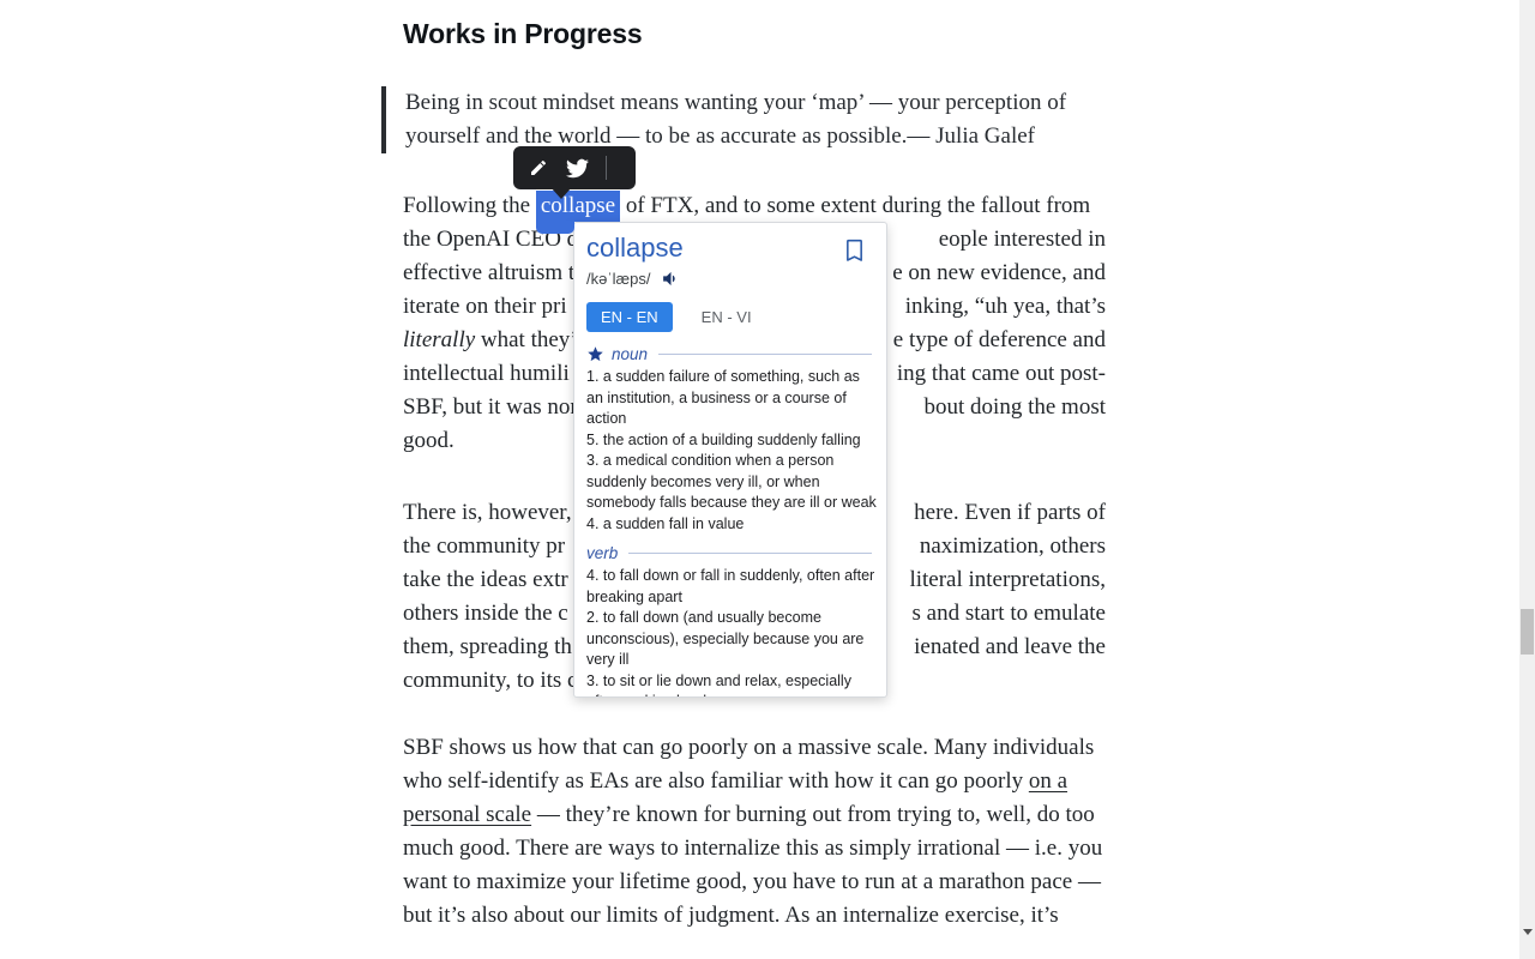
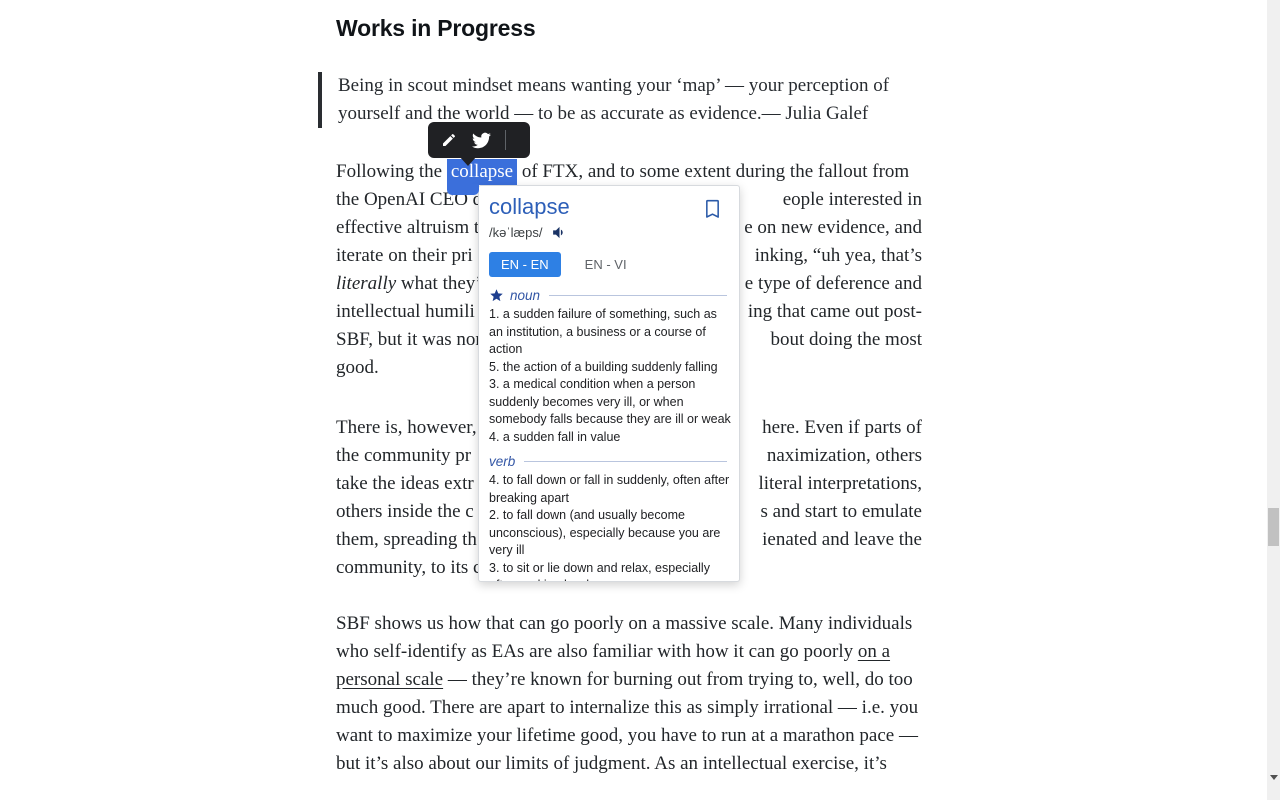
  Works in Progress
  Being in scout mindset means wanting your ‘map’ — your perception of
- yourself and the world — to be as accurate as possible.— Julia Galef
+ yourself and the world — to be as accurate as evidence.— Julia Galef
  Following the collapse of FTX, and to some extent during the fallout from
  the OpenAI CEO
  eople interested in
  effective altruism t
  e on new evidence, and
  iterate on their pri
  inking, “uh yea, that’s
  literally what they
  e type of deference and
  intellectual humili
  ing that came out post-
  SBF, but it was no
  bout doing the most
  good.
  There is, however,
  here. Even if parts of
  the community pr
  naximization, others
  take the ideas extr
  literal interpretations,
  others inside the c
  s and start to emulate
  them, spreading th
  ienated and leave the
  community, to its
  SBF shows us how that can go poorly on a massive scale. Many individuals
  who self-identify as EAs are also familiar with how it can go poorly on a
  personal scale — they’re known for burning out from trying to, well, do too
- much good. There are ways to internalize this as simply irrational — i.e. you
+ much good. There are apart to internalize this as simply irrational — i.e. you
  want to maximize your lifetime good, you have to run at a marathon pace —
- but it’s also about our limits of judgment. As an internalize exercise, it’s
+ but it’s also about our limits of judgment. As an intellectual exercise, it’s
  collapse
  /kəˈlæps/
  EN - EN
  EN - VI
  noun
  1. a sudden failure of something, such as an institution, a business or a course of action
  5. the action of a building suddenly falling
  3. a medical condition when a person suddenly becomes very ill, or when somebody falls because they are ill or weak
  4. a sudden fall in value
  verb
  4. to fall down or fall in suddenly, often after breaking apart
  2. to fall down (and usually become unconscious), especially because you are very ill
